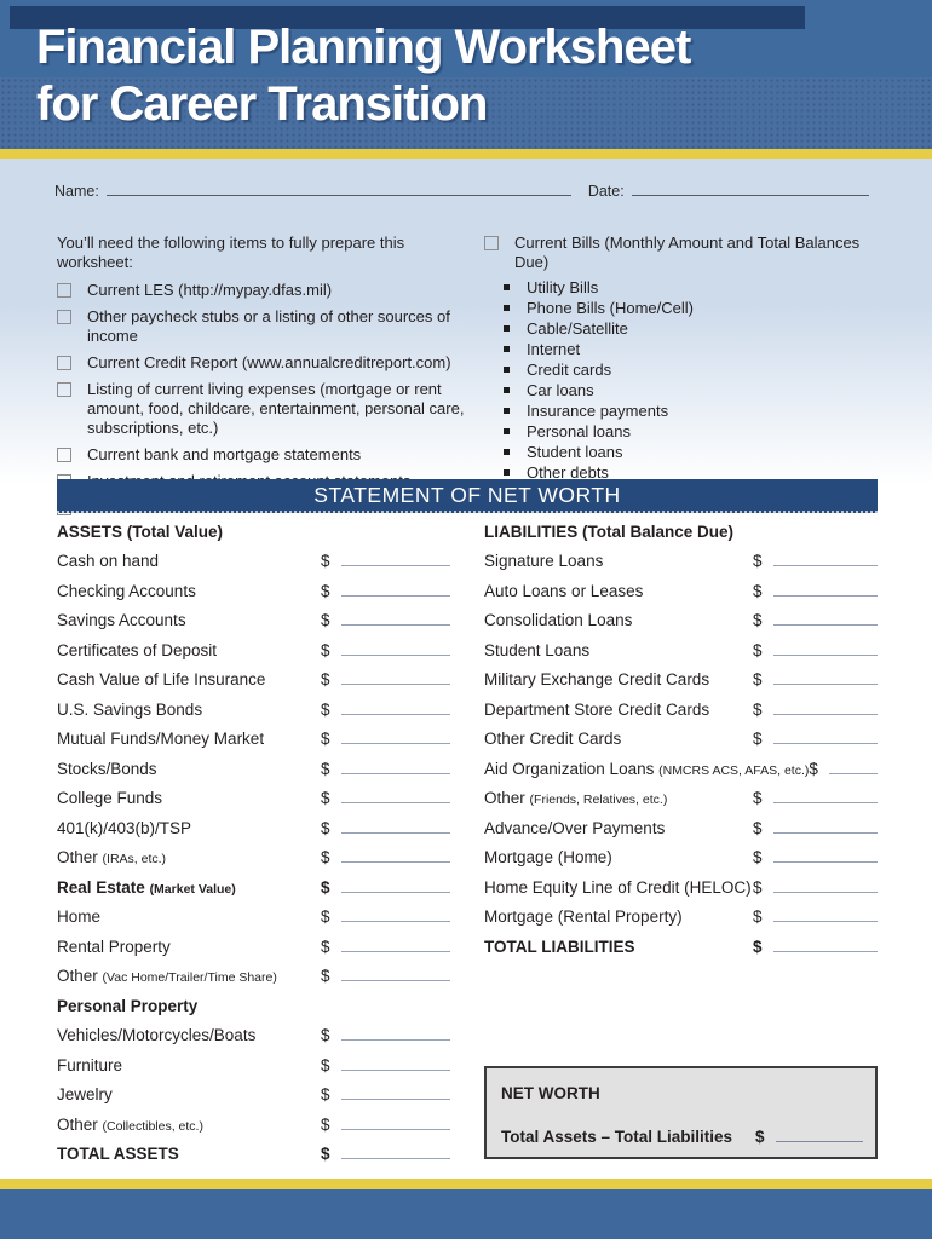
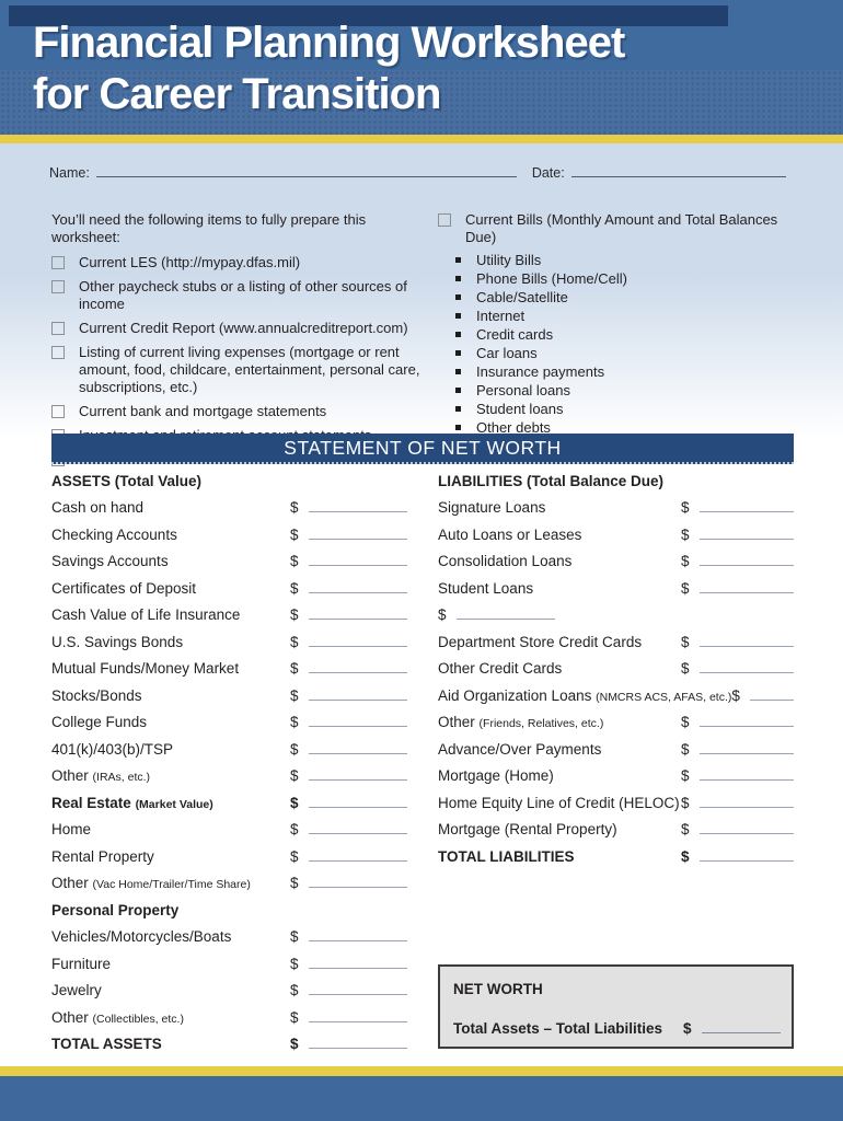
  Financial Planning Worksheet
  for Career Transition
  Name:
  Date:
  You’ll need the following items to fully prepare this worksheet:
  Current LES (http://mypay.dfas.mil)
  Other paycheck stubs or a listing of other sources of income
  Current Credit Report (www.annualcreditreport.com)
  Listing of current living expenses (mortgage or rent amount, food, childcare, entertainment, personal care, subscriptions, etc.)
  Current bank and mortgage statements
  Current Bills (Monthly Amount and Total Balances Due)
  Utility Bills
  Phone Bills (Home/Cell)
  Cable/Satellite
  Internet
  Credit cards
  Car loans
  Insurance payments
  Personal loans
  Student loans
  Other debts
  STATEMENT OF NET WORTH
  ASSETS (Total Value)
  Cash on hand
  $
  Checking Accounts
  $
  Savings Accounts
  $
  Certificates of Deposit
  $
  Cash Value of Life Insurance
  $
  U.S. Savings Bonds
  $
  Mutual Funds/Money Market
  $
  Stocks/Bonds
  $
  College Funds
  $
  401(k)/403(b)/TSP
  $
  Other (IRAs, etc.)
  $
  Real Estate (Market Value)
  $
  Home
  $
  Rental Property
  $
  Other (Vac Home/Trailer/Time Share)
  $
  Personal Property
  Vehicles/Motorcycles/Boats
  $
  Furniture
  $
  Jewelry
  $
  Other (Collectibles, etc.)
  $
  TOTAL ASSETS
  $
  LIABILITIES (Total Balance Due)
  Signature Loans
  $
  Auto Loans or Leases
  $
  Consolidation Loans
  $
  Student Loans
  $
- Military Exchange Credit Cards
  $
  Department Store Credit Cards
  $
  Other Credit Cards
  $
  Aid Organization Loans (NMCRS ACS, AFAS, etc.)
  $
  Other (Friends, Relatives, etc.)
  $
  Advance/Over Payments
  $
  Mortgage (Home)
  $
  Home Equity Line of Credit (HELOC)
  $
  Mortgage (Rental Property)
  $
  TOTAL LIABILITIES
  $
  NET WORTH
  Total Assets – Total Liabilities
  $
